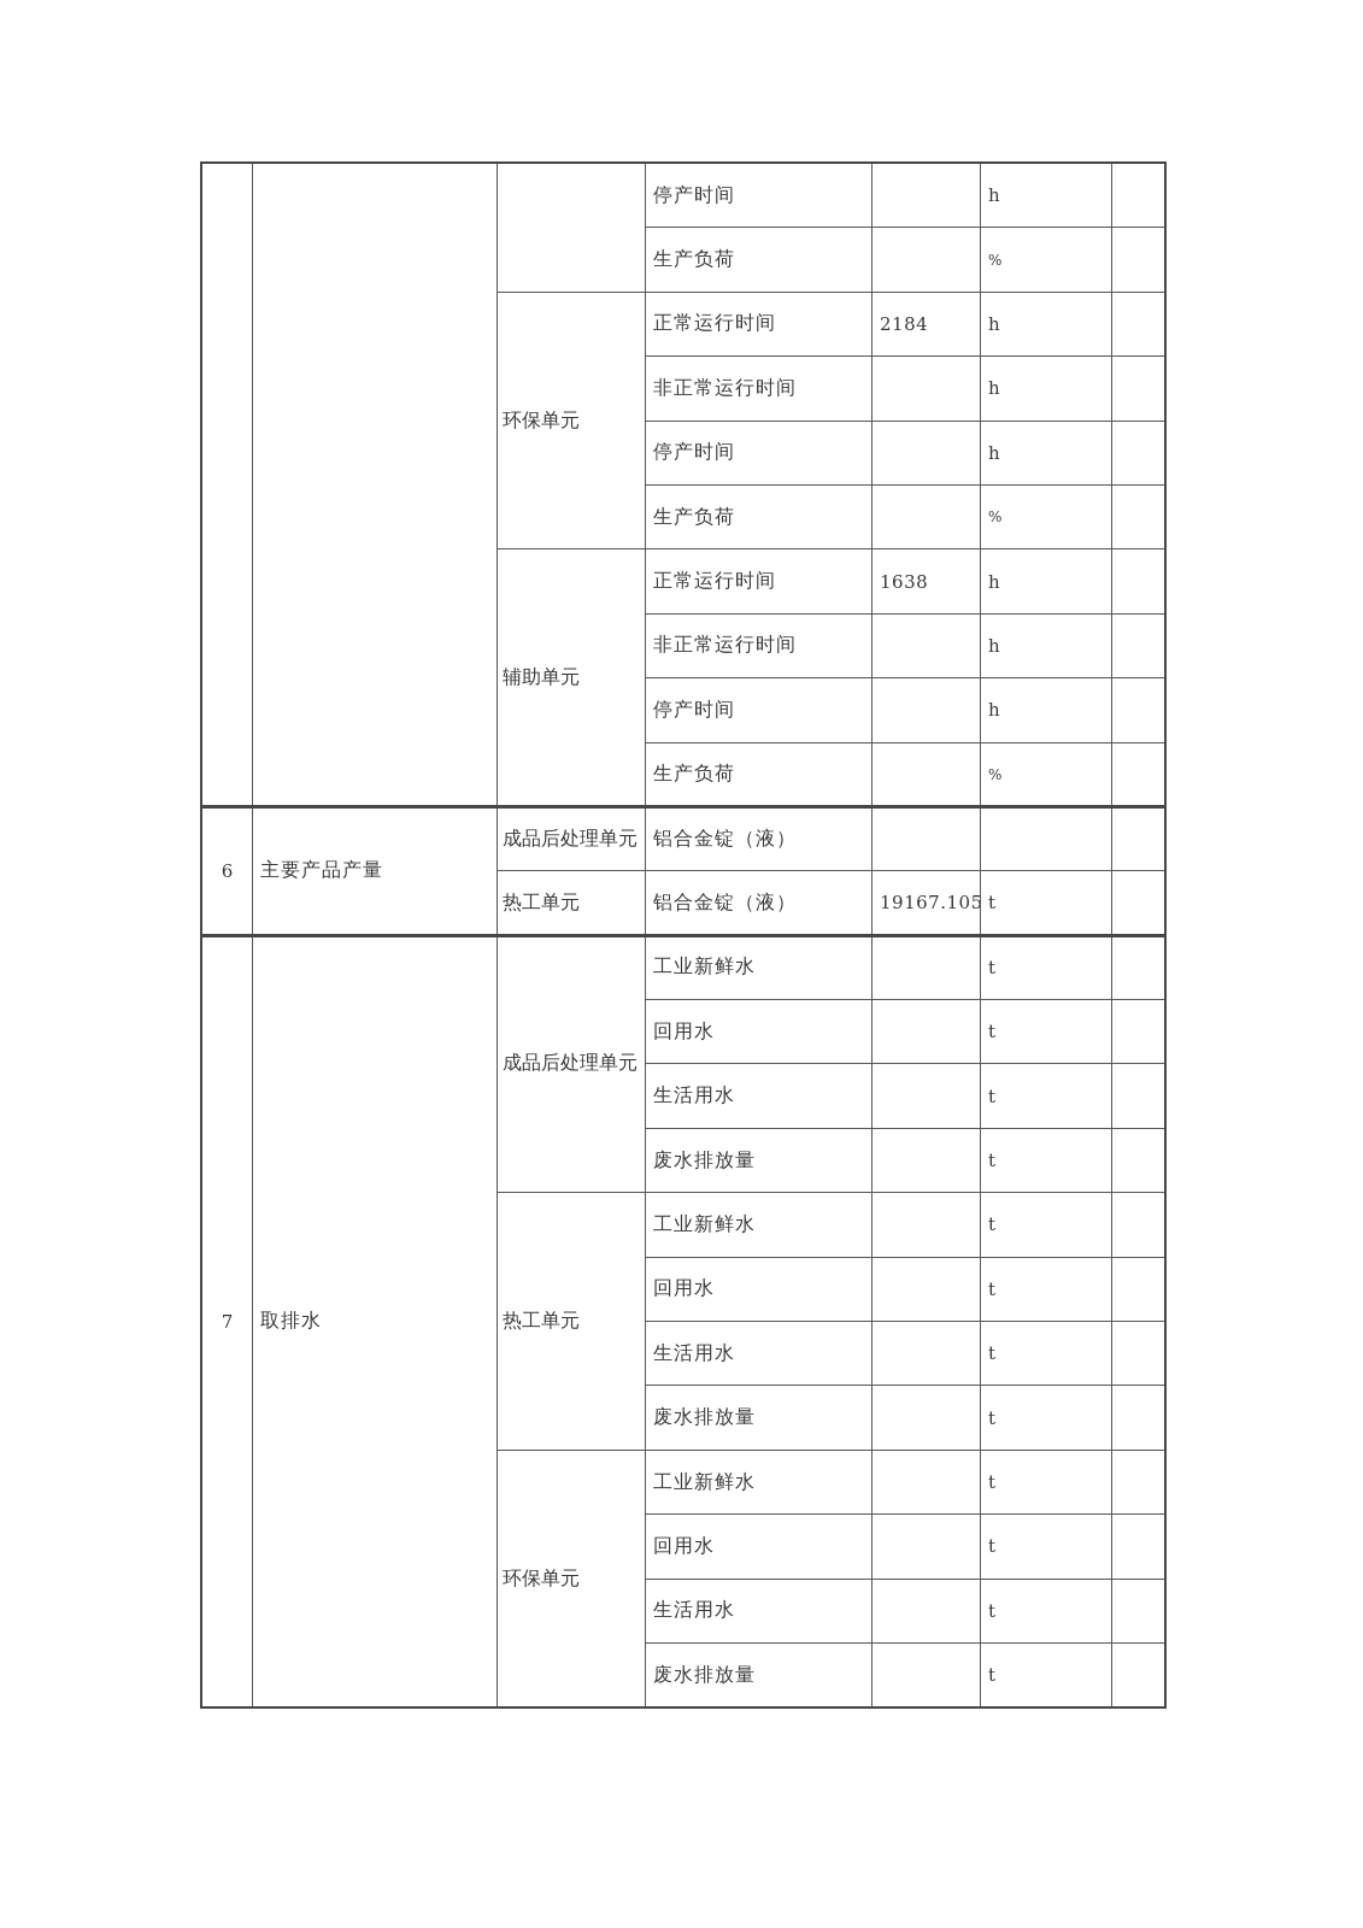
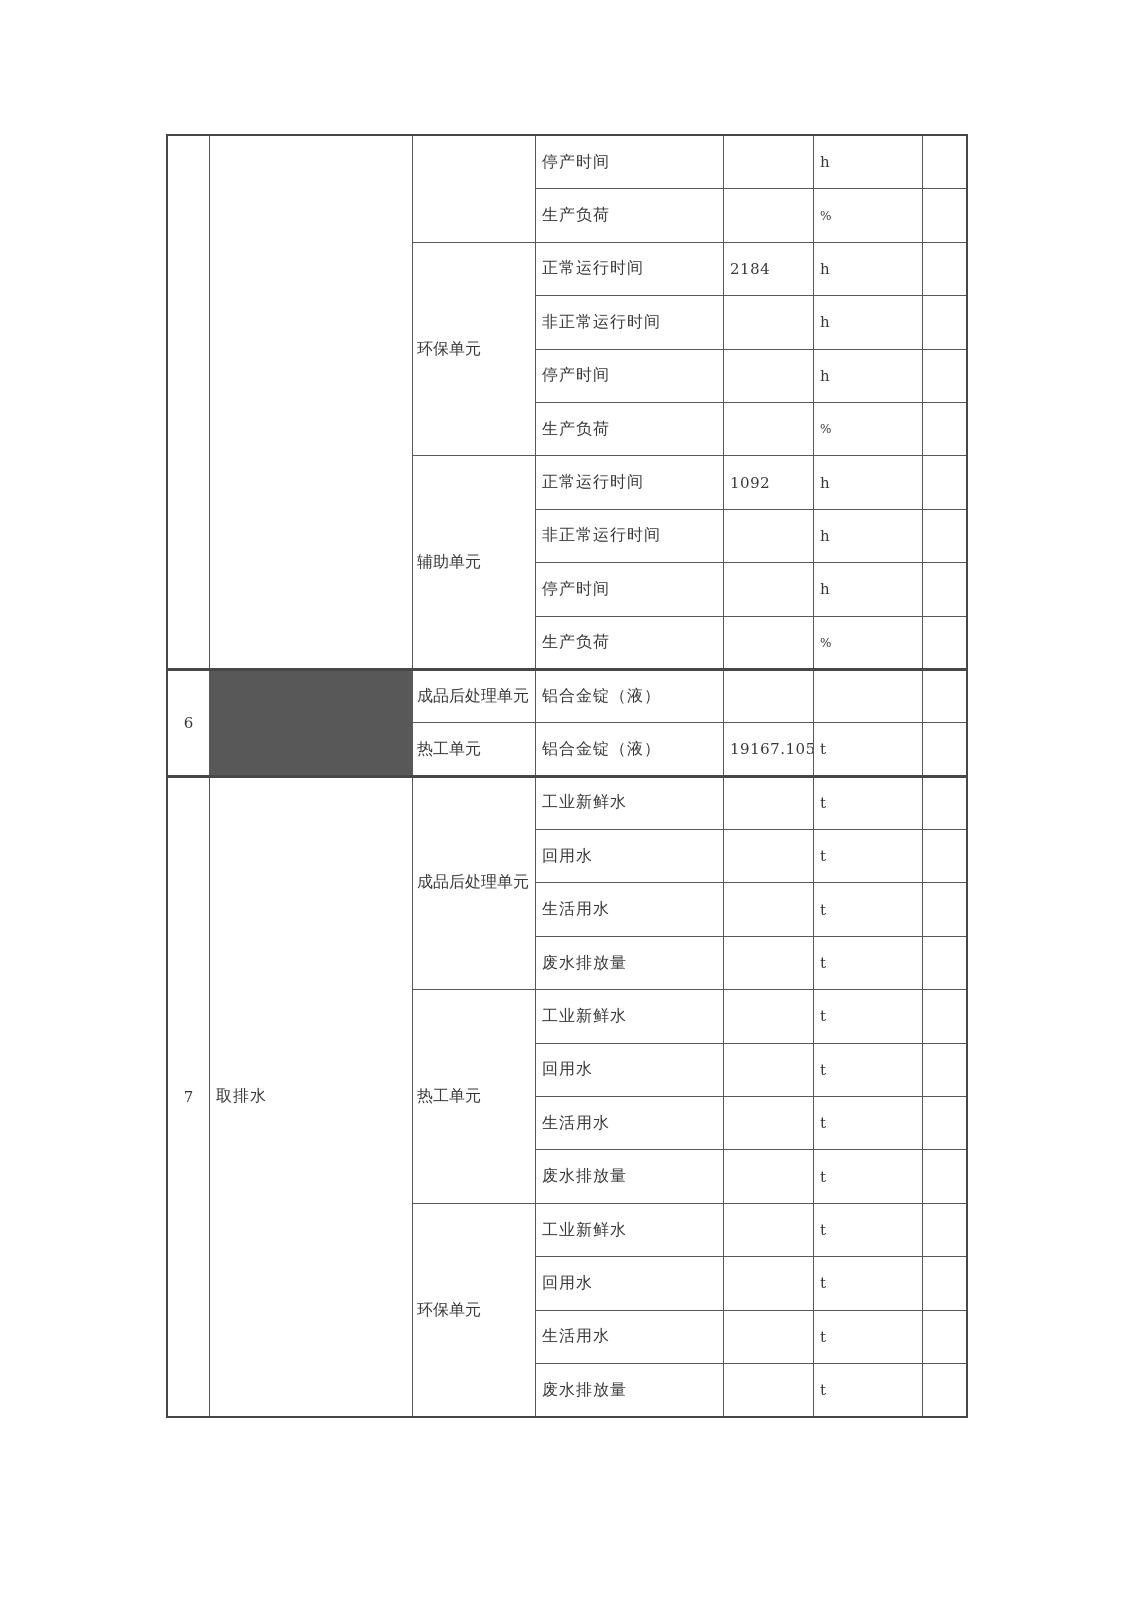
  停产时间
  h
  生产负荷
  %
  环保单元
  正常运行时间
  2184
  h
  非正常运行时间
  h
  停产时间
  h
  生产负荷
  %
  辅助单元
  正常运行时间
- 1638
+ 1092
  h
  非正常运行时间
  h
  停产时间
  h
  生产负荷
  %
  6
- 主要产品产量
  成品后处理单元
  铝合金锭（液）
  热工单元
  铝合金锭（液）
  19167.105
  t
  7
  取排水
  成品后处理单元
  工业新鲜水
  t
  回用水
  t
  生活用水
  t
  废水排放量
  t
  热工单元
  工业新鲜水
  t
  回用水
  t
  生活用水
  t
  废水排放量
  t
  环保单元
  工业新鲜水
  t
  回用水
  t
  生活用水
  t
  废水排放量
  t
